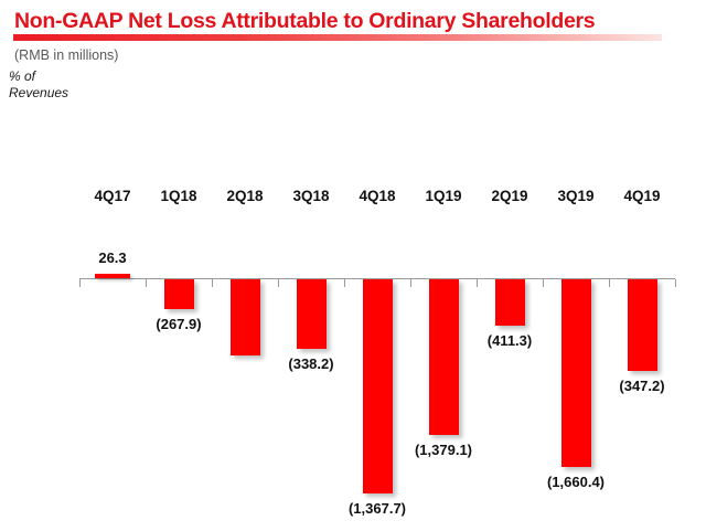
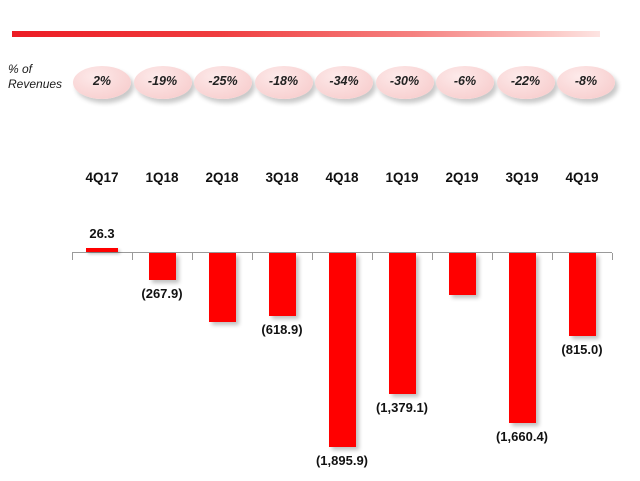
- Non-GAAP Net Loss Attributable to Ordinary Shareholders
- (RMB in millions)
  % of
  Revenues
+ 2%
+ -19%
+ -25%
+ -18%
+ -34%
+ -30%
+ -6%
+ -22%
+ -8%
  4Q17
  1Q18
  2Q18
  3Q18
  4Q18
  1Q19
  2Q19
  3Q19
  4Q19
  26.3
  (267.9)
- (338.2)
+ (618.9)
- (1,367.7)
+ (1,895.9)
  (1,379.1)
- (411.3)
  (1,660.4)
- (347.2)
+ (815.0)
